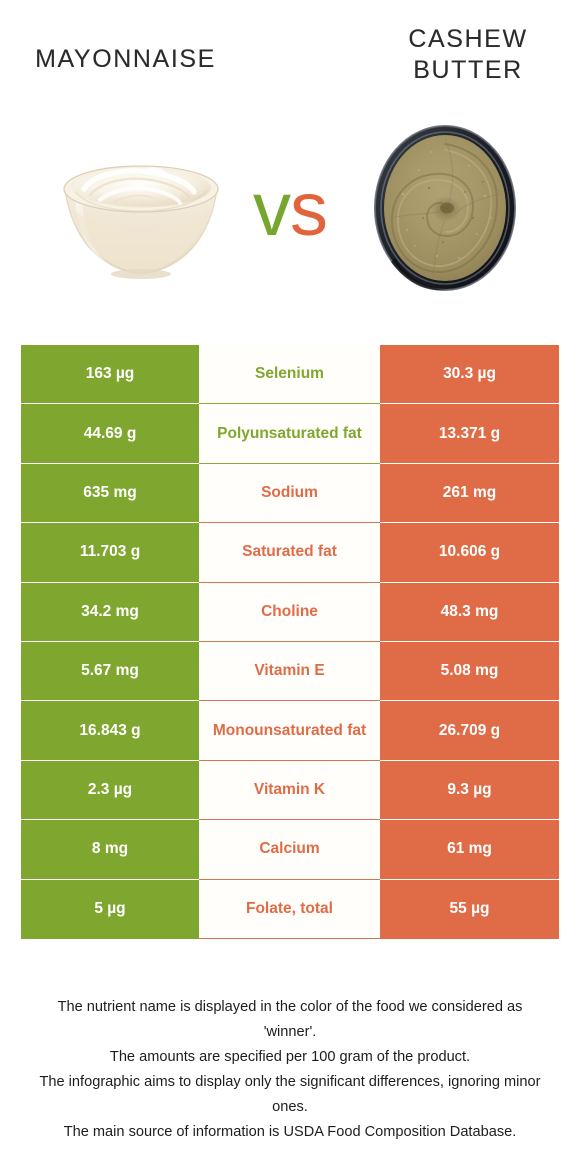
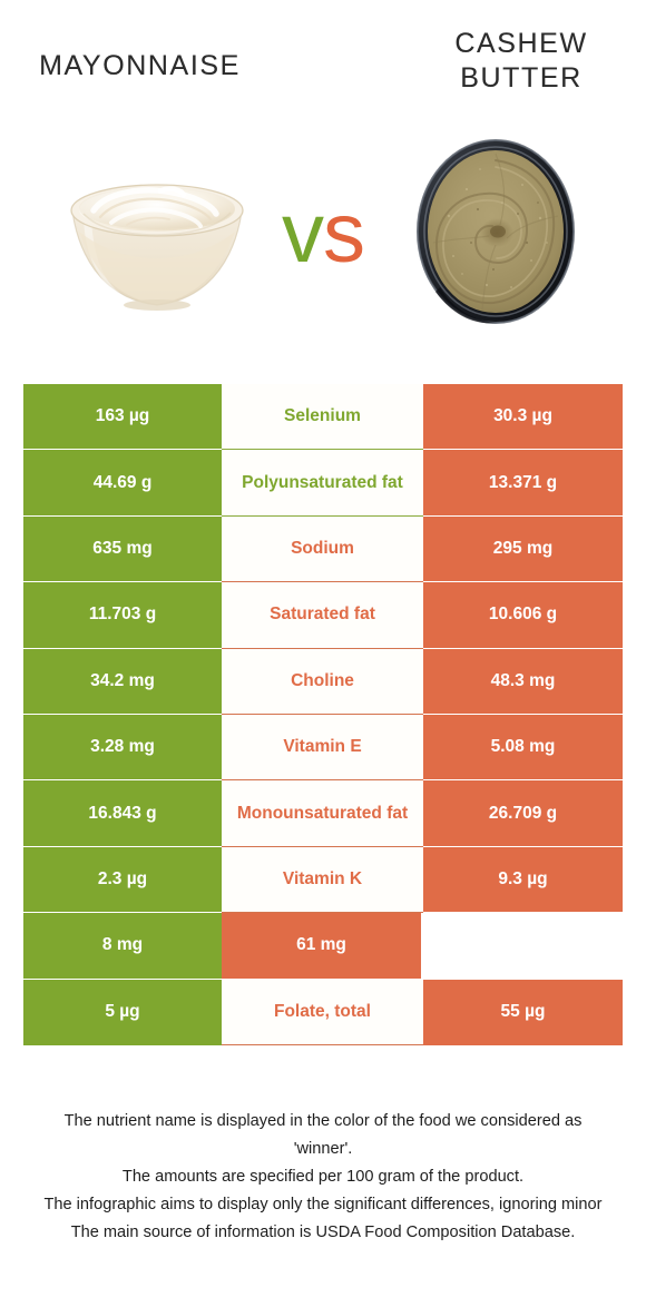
  MAYONNAISE
  CASHEW
  BUTTER
  vs
  163 µg
  Selenium
  30.3 µg
  44.69 g
  Polyunsaturated fat
  13.371 g
  635 mg
  Sodium
- 261 mg
+ 295 mg
  11.703 g
  Saturated fat
  10.606 g
  34.2 mg
  Choline
  48.3 mg
- 5.67 mg
+ 3.28 mg
  Vitamin E
  5.08 mg
  16.843 g
  Monounsaturated fat
  26.709 g
  2.3 µg
  Vitamin K
  9.3 µg
  8 mg
- Calcium
  61 mg
  5 µg
  Folate, total
  55 µg
  The nutrient name is displayed in the color of the food we considered as
  'winner'.
  The amounts are specified per 100 gram of the product.
  The infographic aims to display only the significant differences, ignoring minor
- ones.
  The main source of information is USDA Food Composition Database.
